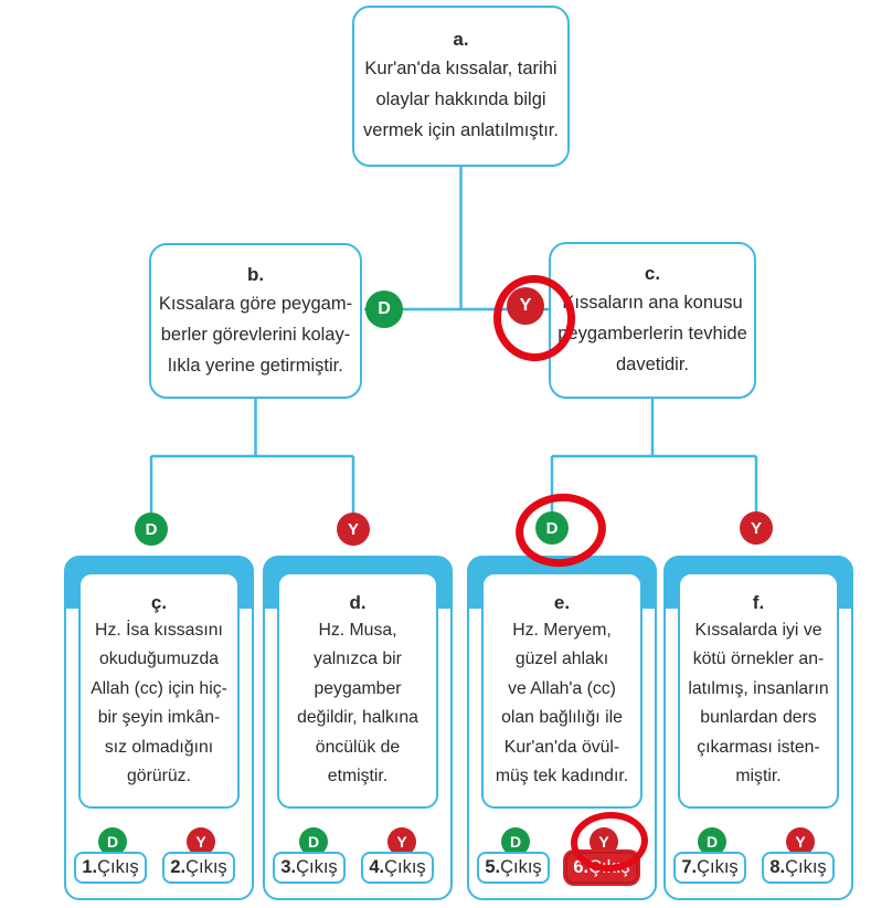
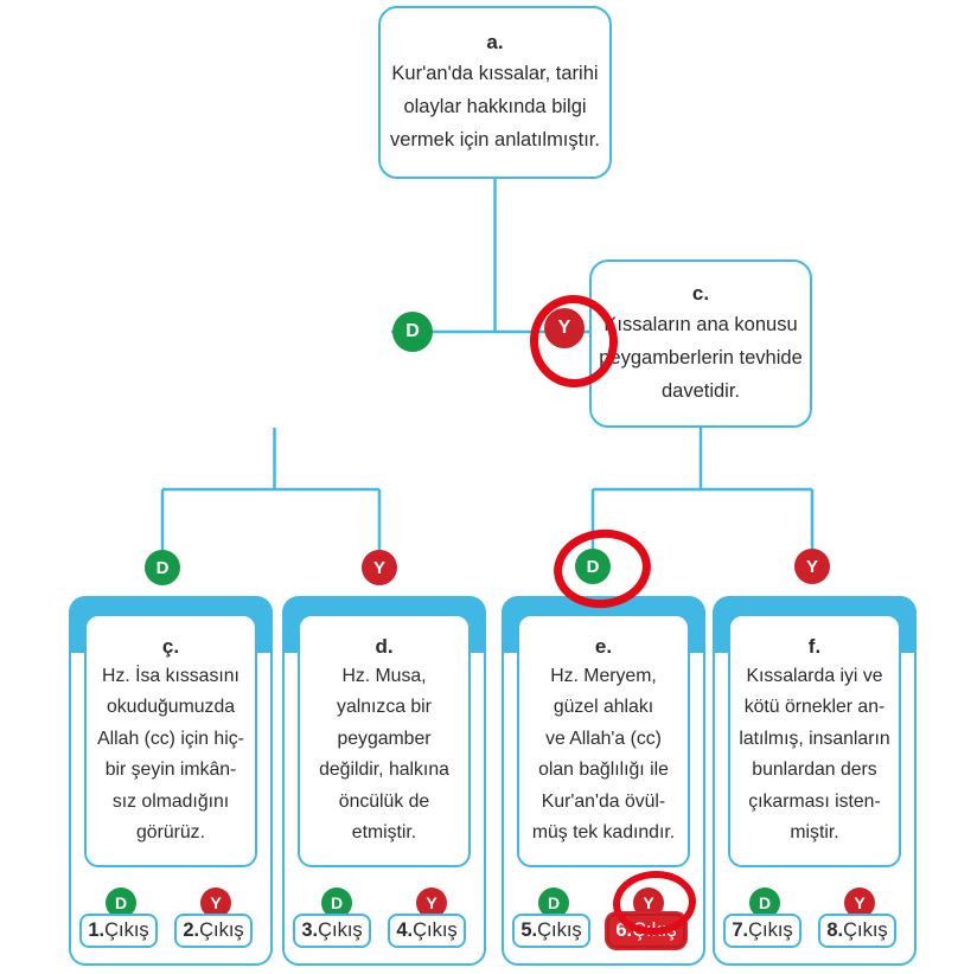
  a.
  Kur'an'da kıssalar, tarihi
  olaylar hakkında bilgi
  vermek için anlatılmıştır.
- b.
- Kıssalara göre peygam-
- berler görevlerini kolay-
- lıkla yerine getirmiştir.
  c.
  Kıssaların ana konusu
  peygamberlerin tevhide
  davetidir.
  D
  Y
  D
  Y
  D
  Y
  ç.
  Hz. İsa kıssasını
  okuduğumuzda
  Allah (cc) için hiç-
  bir şeyin imkân-
  sız olmadığını
  görürüz.
  D
  Y
  1.
  Çıkış
  2.
  Çıkış
  d.
  Hz. Musa,
  yalnızca bir
  peygamber
  değildir, halkına
  öncülük de
  etmiştir.
  D
  Y
  3.
  Çıkış
  4.
  Çıkış
  e.
  Hz. Meryem,
  güzel ahlakı
  ve Allah'a (cc)
  olan bağlılığı ile
  Kur'an'da övül-
  müş tek kadındır.
  D
  Y
  5.
  Çıkış
  6.
  Çıkış
  f.
  Kıssalarda iyi ve
  kötü örnekler an-
  latılmış, insanların
  bunlardan ders
  çıkarması isten-
  miştir.
  D
  Y
  7.
  Çıkış
  8.
  Çıkış
